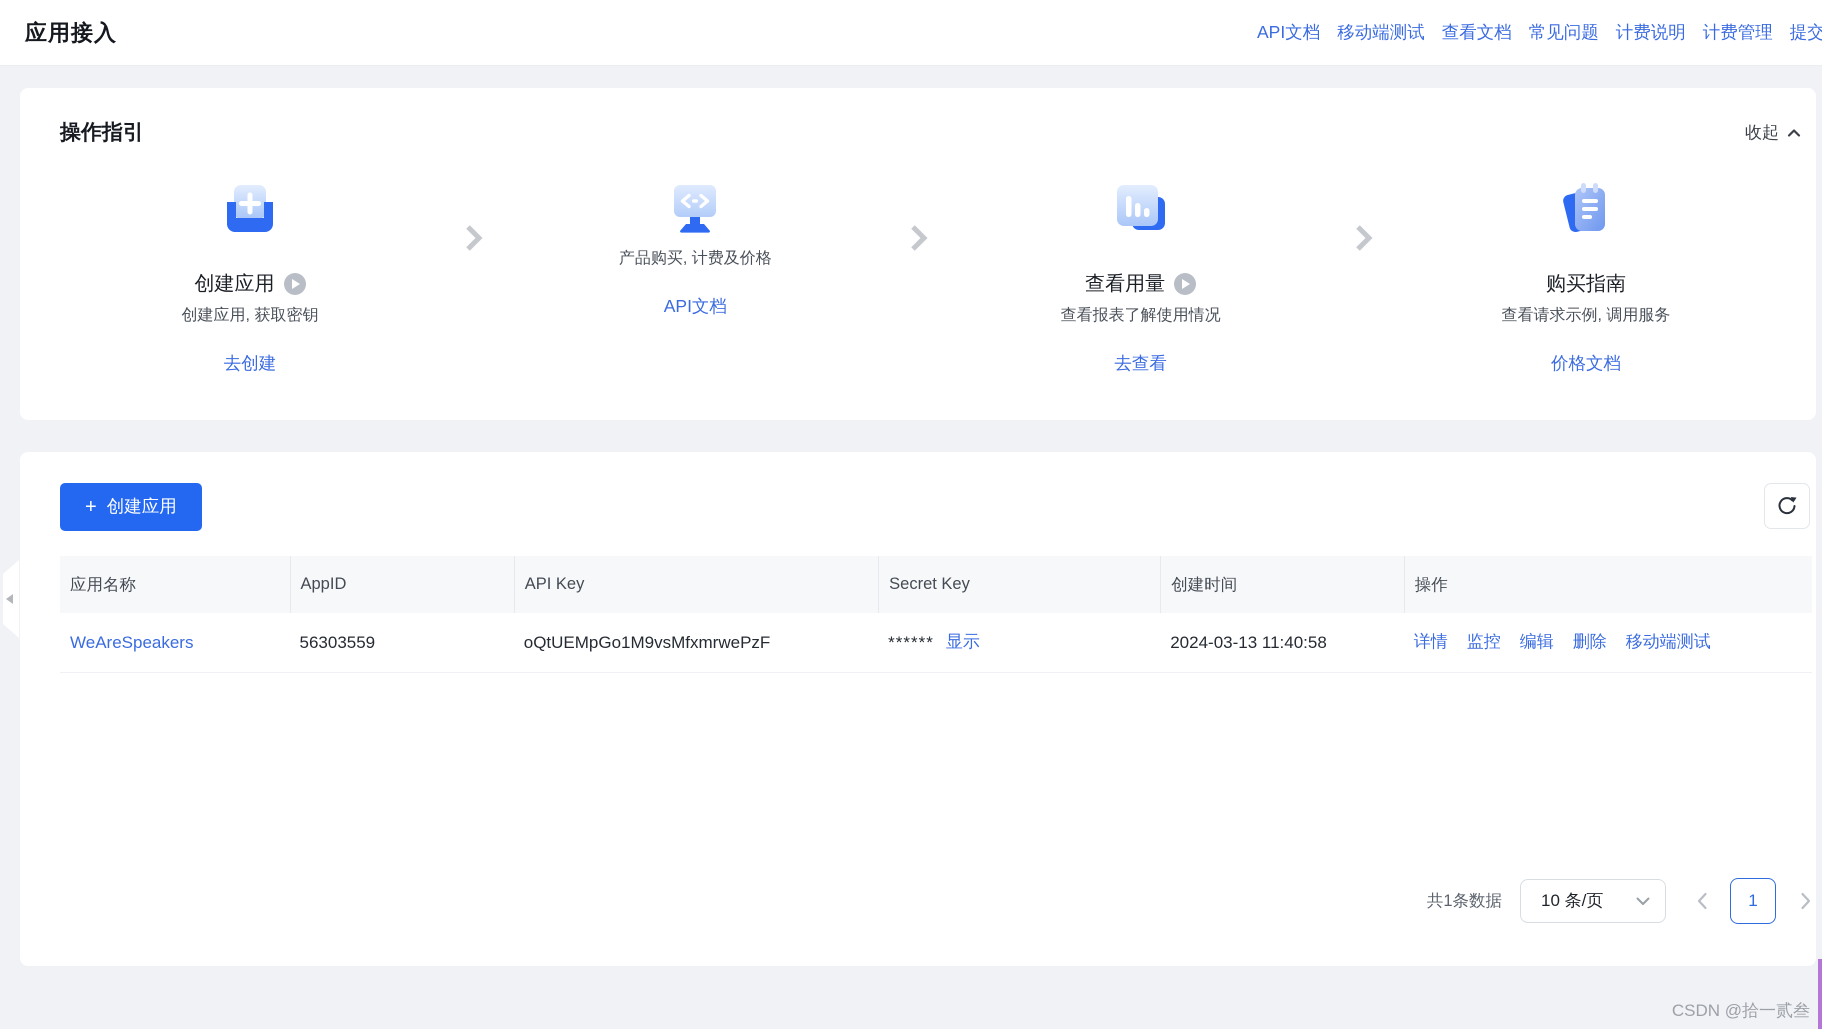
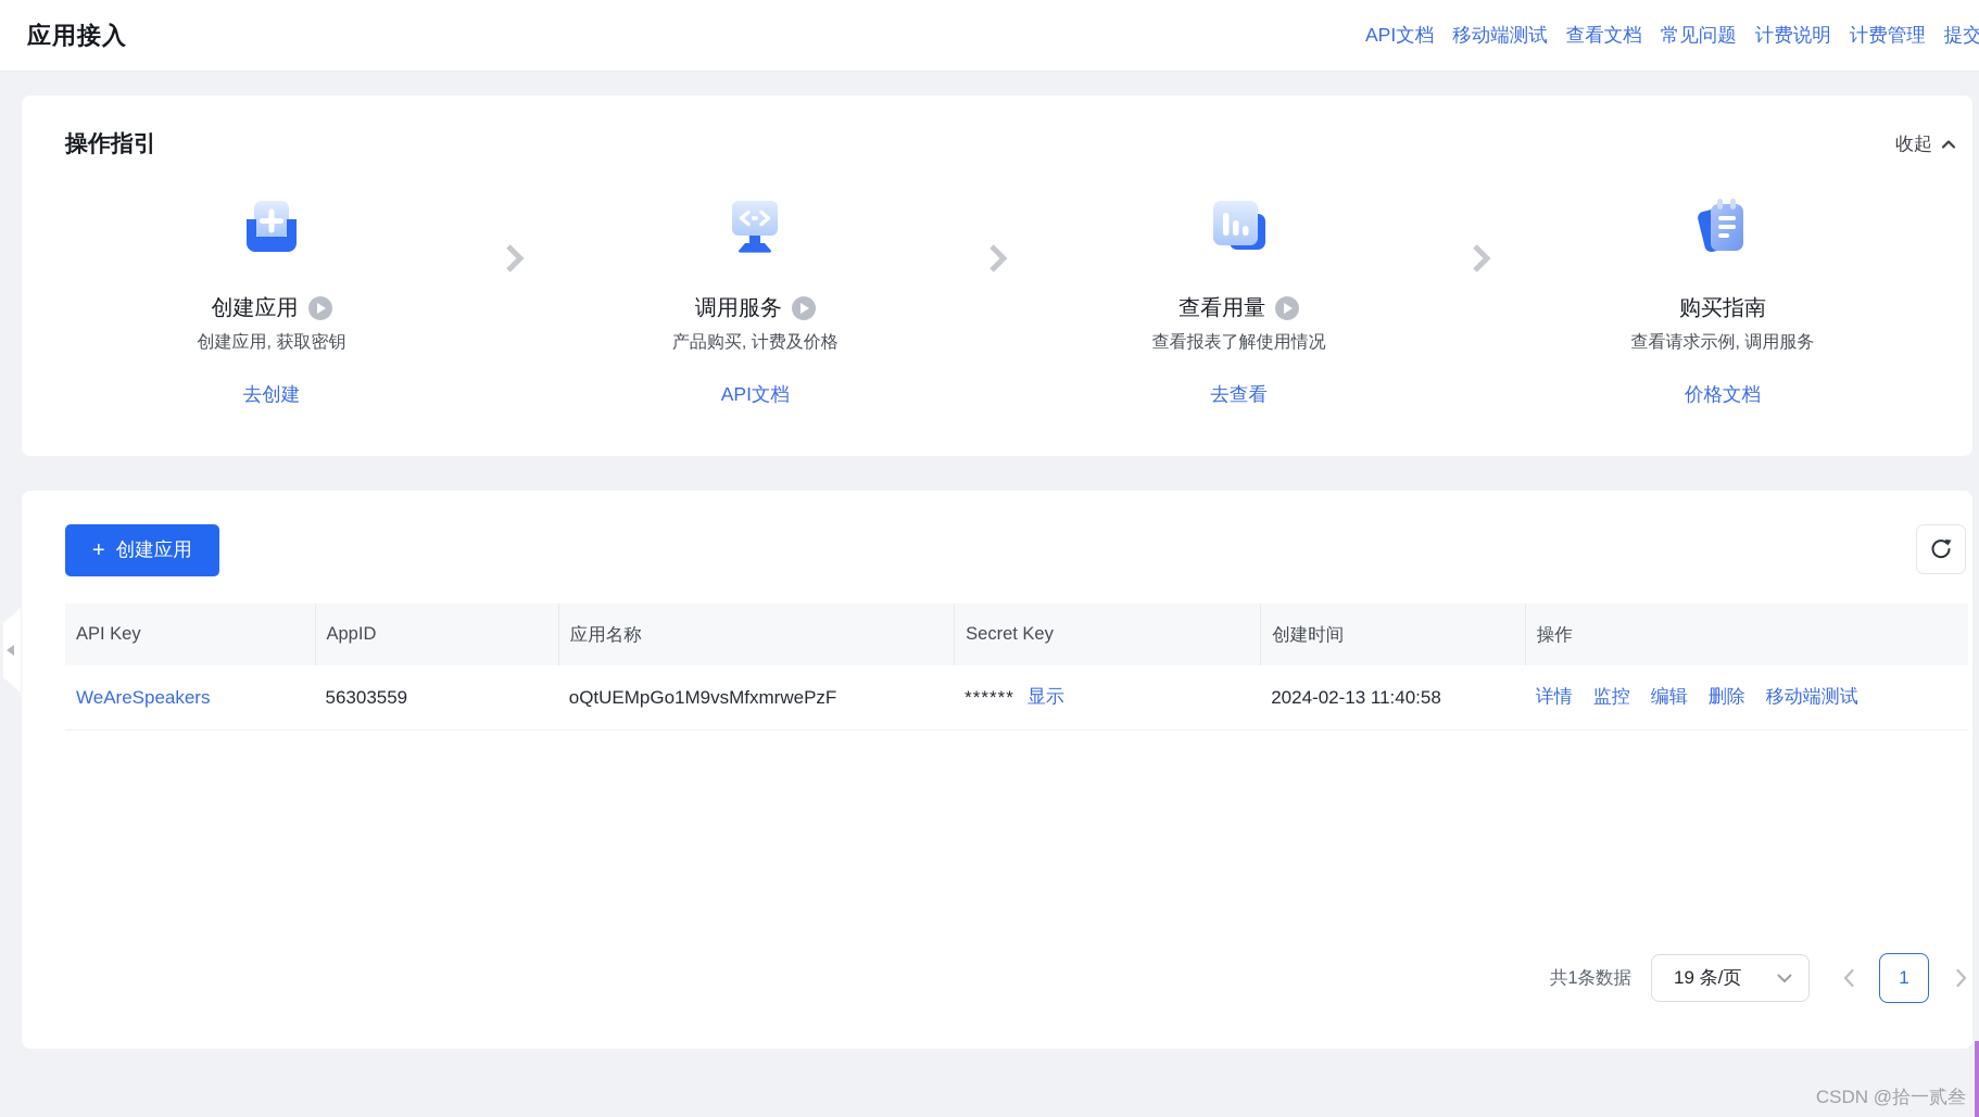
  应用接入
  API文档
  移动端测试
  查看文档
  常见问题
  计费说明
  计费管理
  操作指引
  收起
  创建应用
  创建应用, 获取密钥
  去创建
+ 调用服务
  产品购买, 计费及价格
  API文档
  查看用量
  查看报表了解使用情况
  去查看
  购买指南
  查看请求示例, 调用服务
  价格文档
  +
  创建应用
- 应用名称
+ API Key
  AppID
- API Key
+ 应用名称
  Secret Key
  创建时间
  操作
  WeAreSpeakers
  56303559
  oQtUEMpGo1M9vsMfxmrwePzF
  ******
  显示
- 2024-03-13 11:40:58
+ 2024-02-13 11:40:58
  详情
  监控
  编辑
  删除
  移动端测试
  共1条数据
- 10 条/页
+ 19 条/页
  1
  CSDN @拾一贰叁
